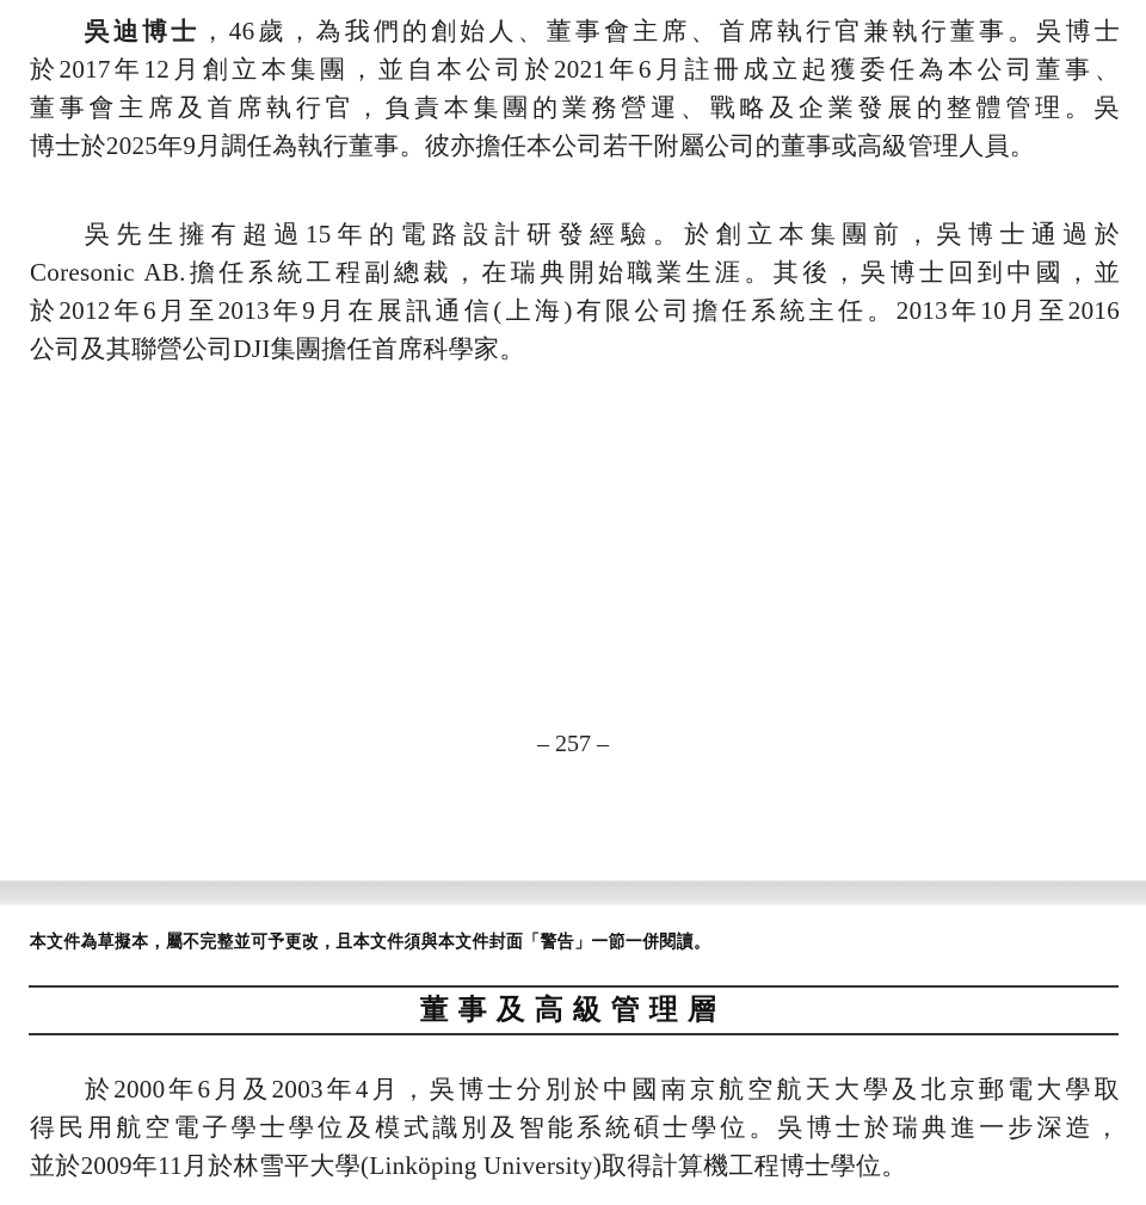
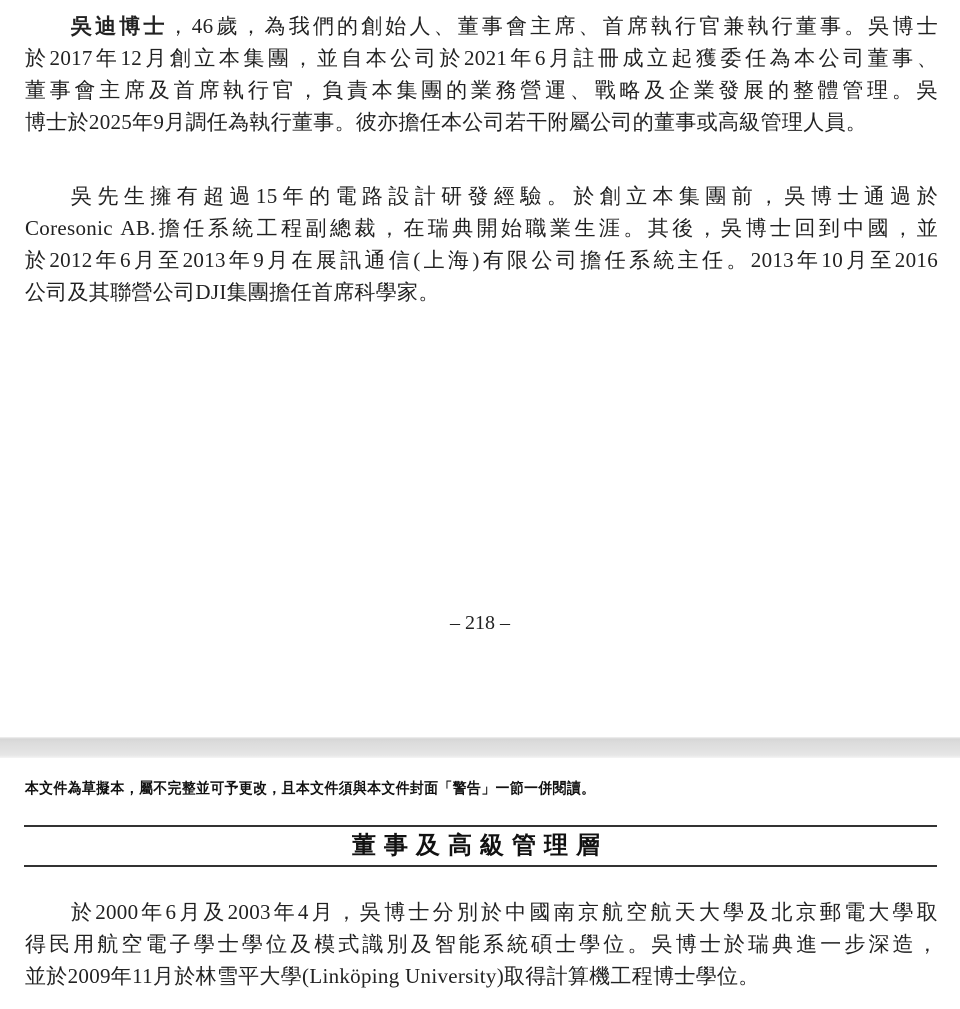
  吳迪博士，46歲，為我們的創始人、董事會主席、首席執行官兼執行董事。吳博士
  於2017年12月創立本集團，並自本公司於2021年6月註冊成立起獲委任為本公司董事、
  董事會主席及首席執行官，負責本集團的業務營運、戰略及企業發展的整體管理。吳
  博士於2025年9月調任為執行董事。彼亦擔任本公司若干附屬公司的董事或高級管理人員。
  吳先生擁有超過15年的電路設計研發經驗。於創立本集團前，吳博士通過於
  Coresonic AB.擔任系統工程副總裁，在瑞典開始職業生涯。其後，吳博士回到中國，並
  於2012年6月至2013年9月在展訊通信(上海)有限公司擔任系統主任。2013年10月至2016
  公司及其聯營公司DJI集團擔任首席科學家。
- – 257 –
+ – 218 –
  本文件為草擬本，屬不完整並可予更改，且本文件須與本文件封面「警告」一節一併閱讀。
  董事及高級管理層
  於2000年6月及2003年4月，吳博士分別於中國南京航空航天大學及北京郵電大學取
  得民用航空電子學士學位及模式識別及智能系統碩士學位。吳博士於瑞典進一步深造，
  並於2009年11月於林雪平大學(Linköping University)取得計算機工程博士學位。
